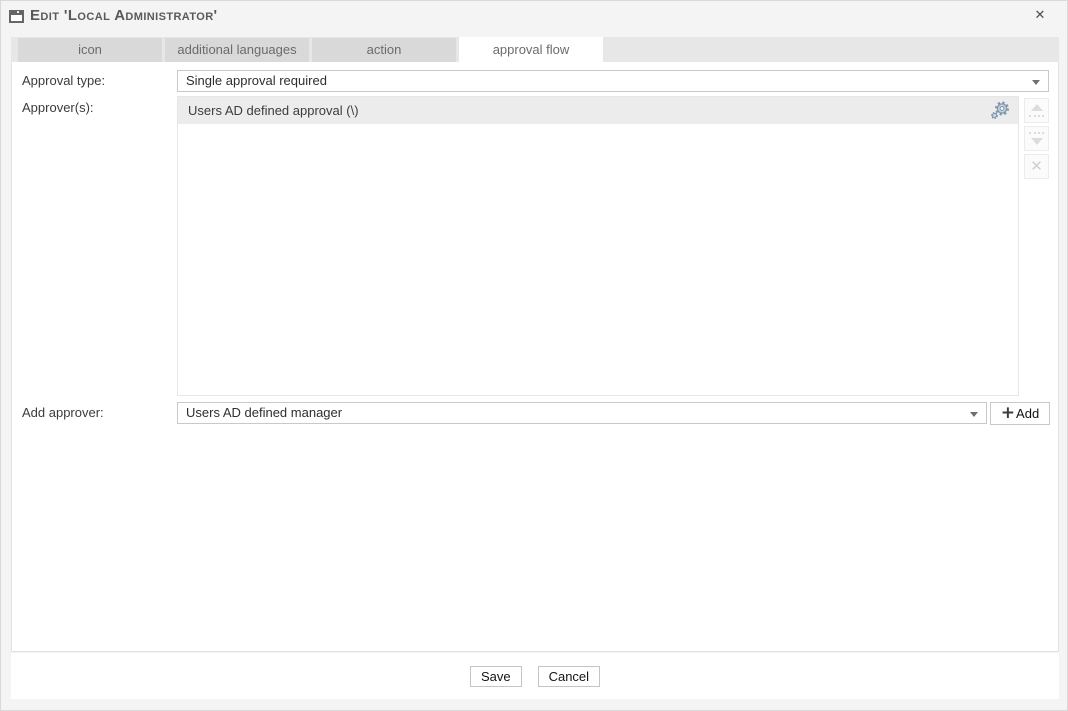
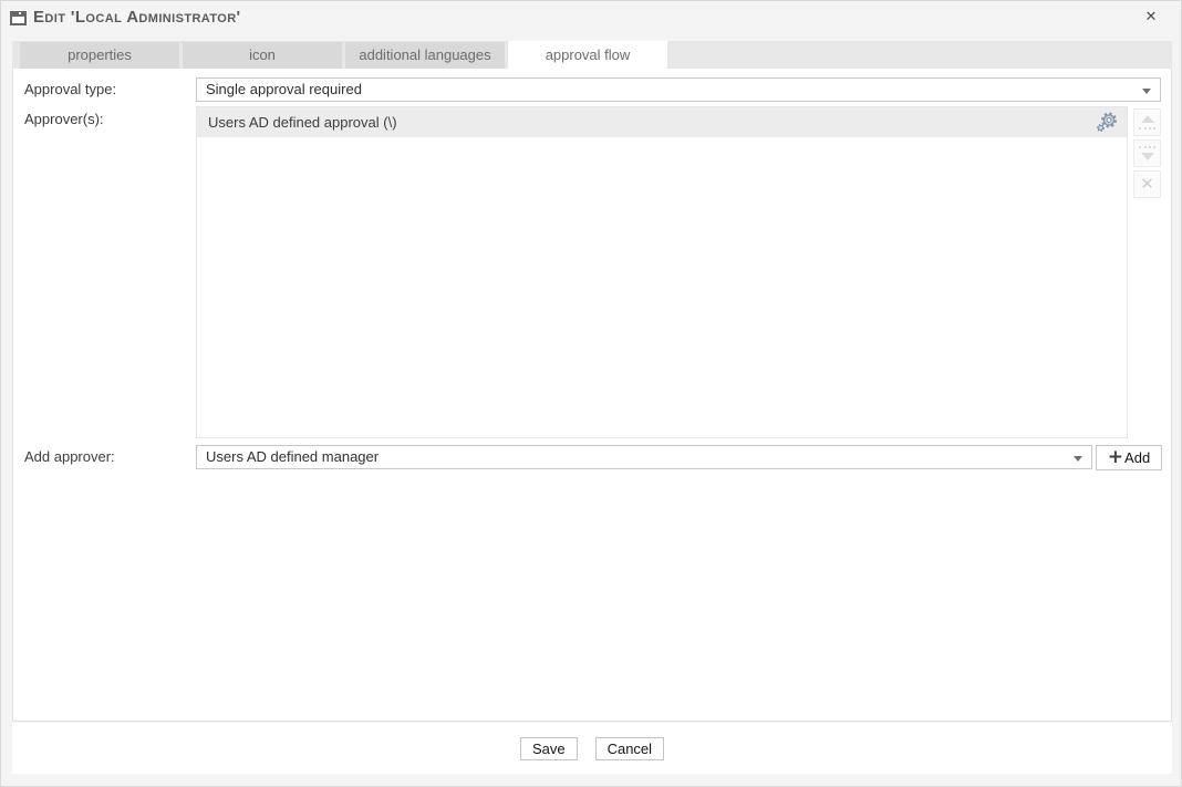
  Edit 'Local Administrator'
  ✕
+ properties
  icon
  additional languages
- action
  approval flow
  Approval type:
  Single approval required
  Approver(s):
  Users AD defined approval (\)
  ✕
  Add approver:
  Users AD defined manager
  +
  Add
  Save
  Cancel
